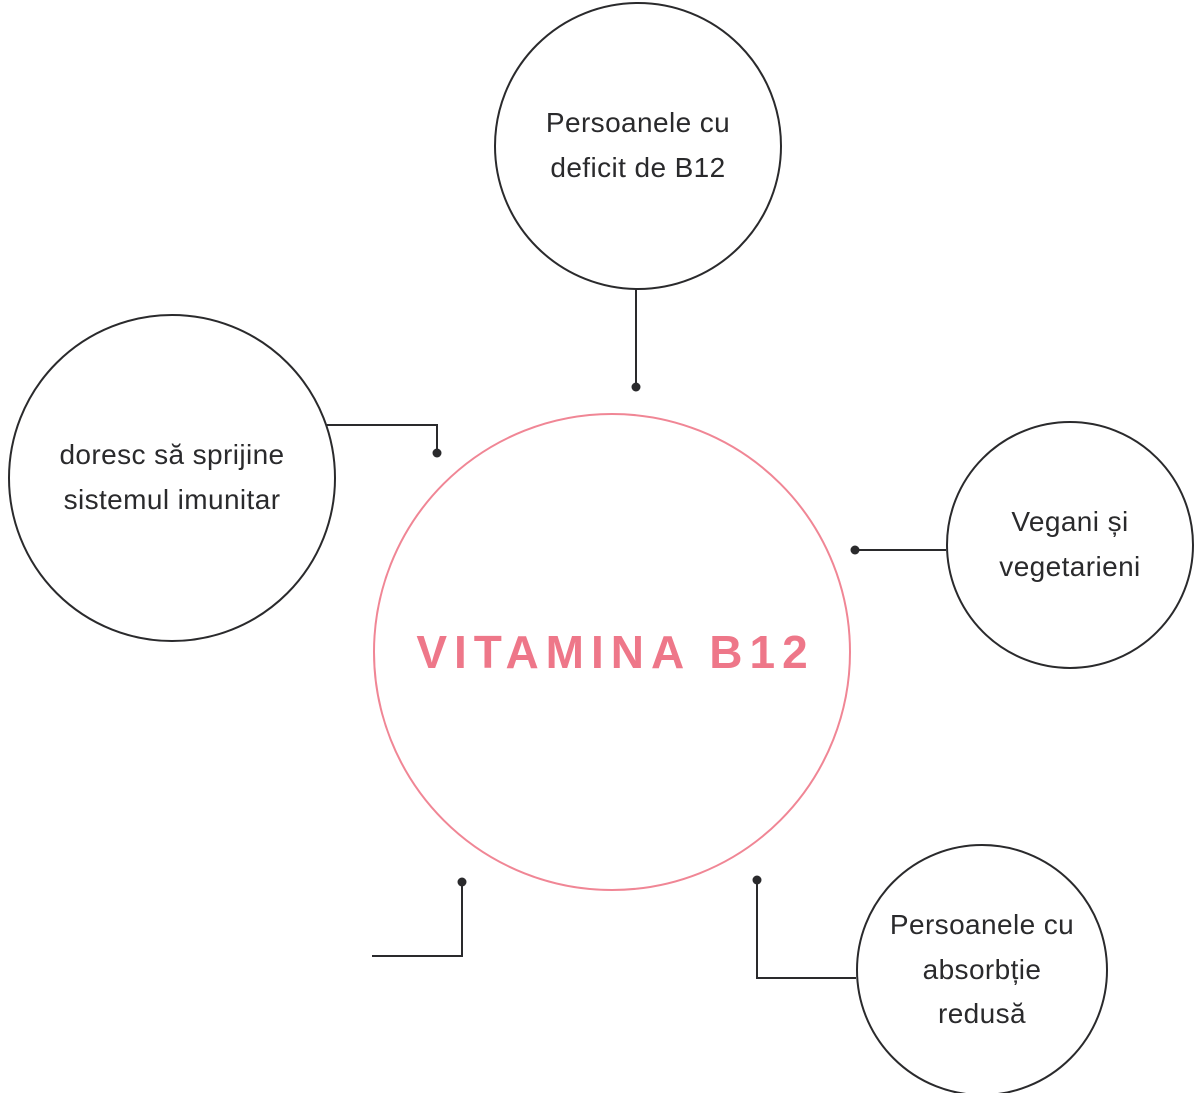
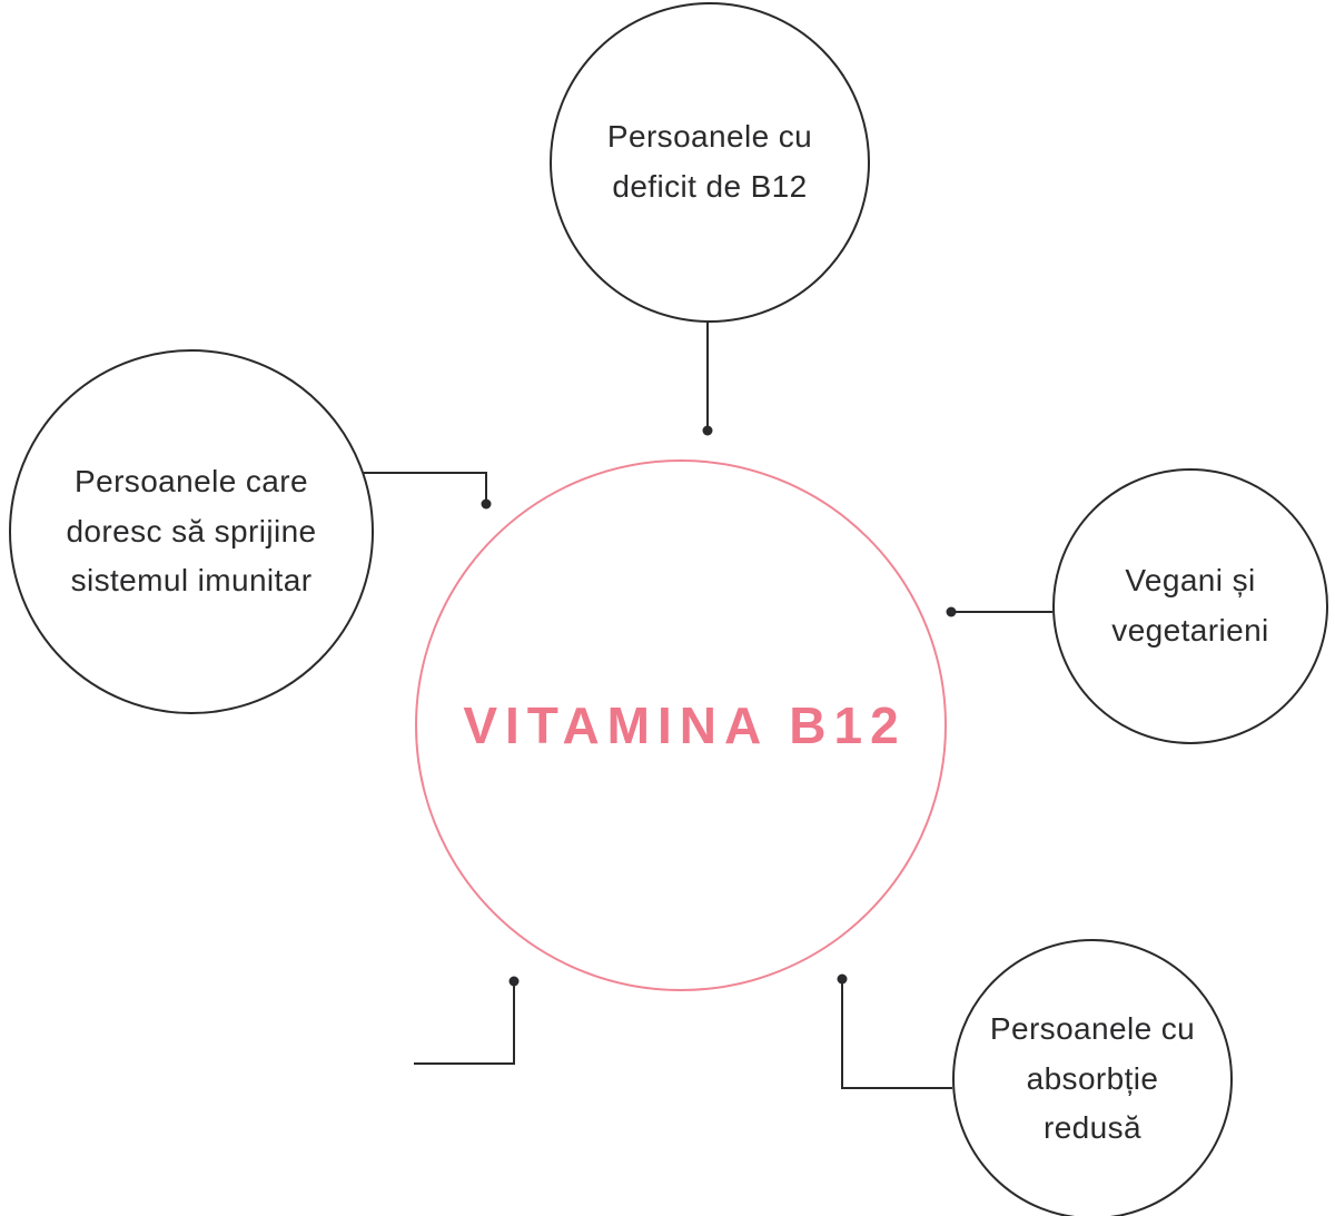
  VITAMINA B12
  Persoanele cu
  deficit de B12
+ Persoanele care
  doresc să sprijine
  sistemul imunitar
  Vegani și
  vegetarieni
  Persoanele cu
  absorbție
  redusă
